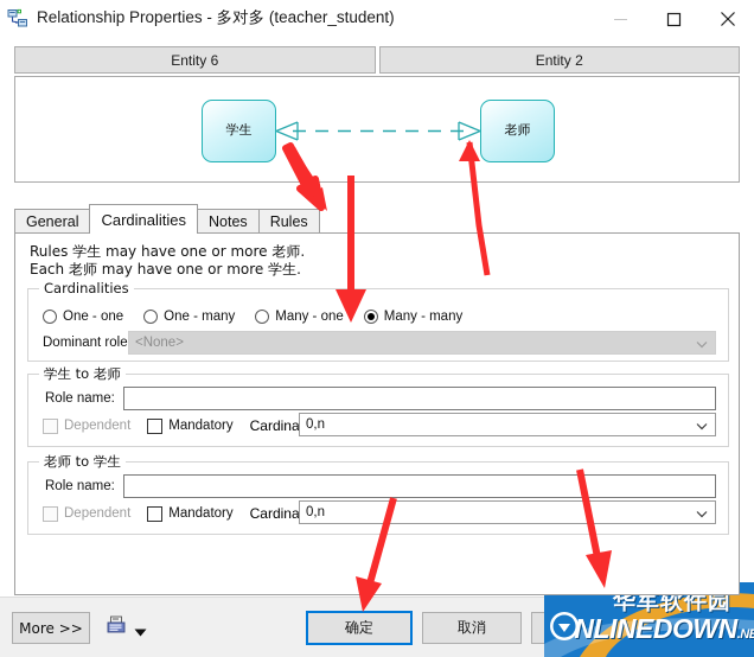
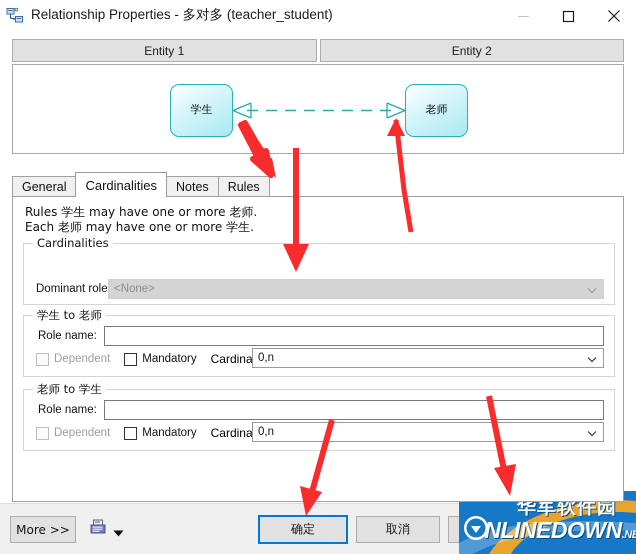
  Relationship Properties - 多对多 (teacher_student)
- Entity 6
+ Entity 1
  Entity 2
  学生
  老师
  General
  Cardinalities
  Notes
  Rules
  Rules 学生 may have one or more 老师.
  Each 老师 may have one or more 学生.
  Cardinalities
- One - one
- One - many
- Many - one
- Many - many
  Dominant role
  <None>
  学生 to 老师
  Role name:
  Dependent
  Mandatory
  0,n
  老师 to 学生
  Role name:
  Dependent
  Mandatory
  0,n
  More >>
  确定
  取消
  华军软件园
  NLINEDOWN.NE
